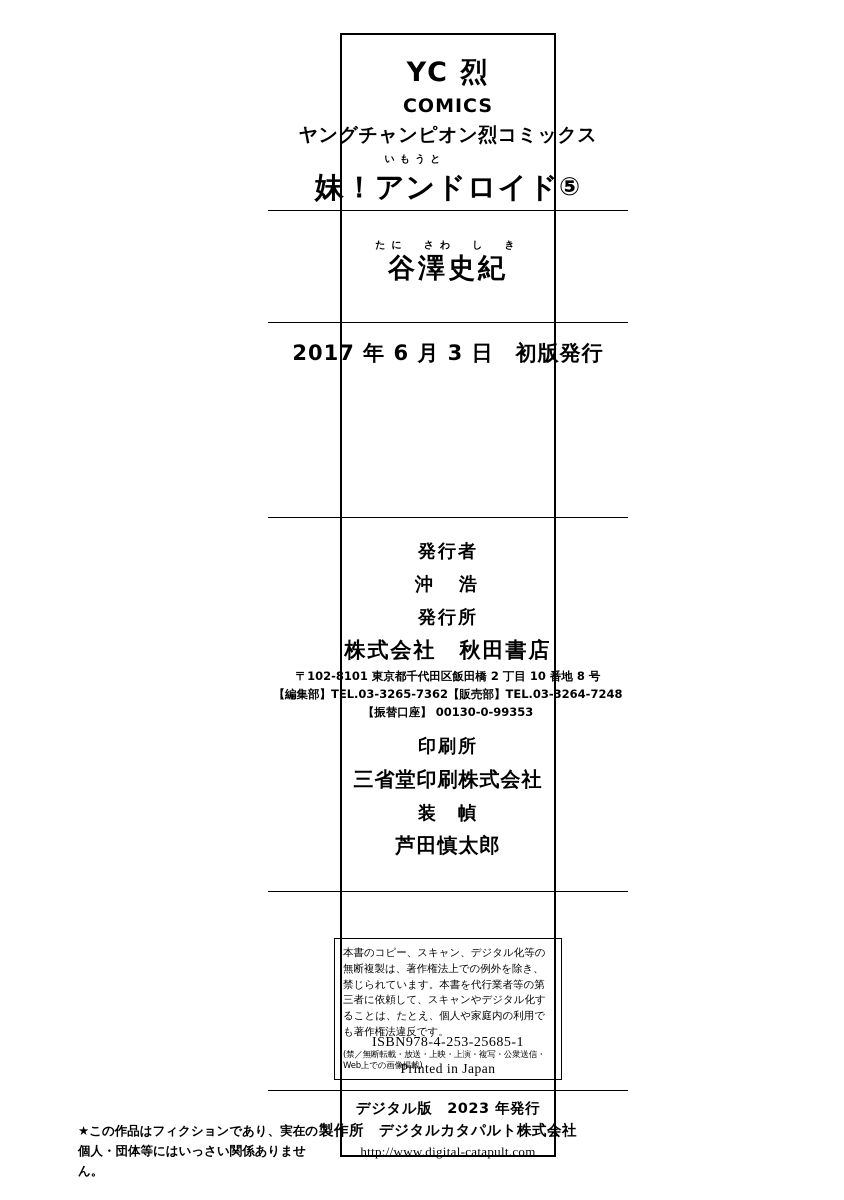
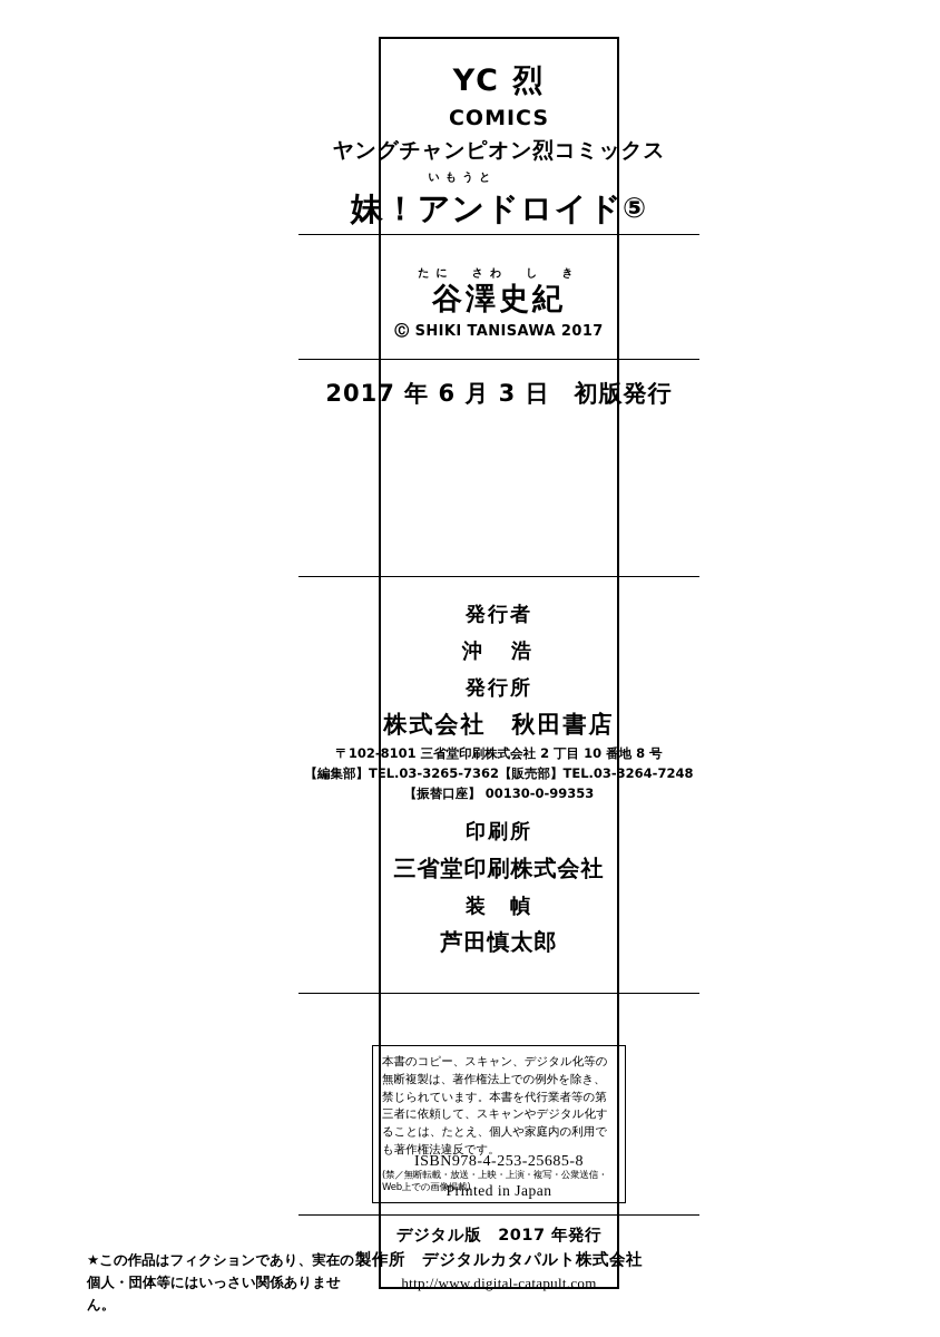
  YC 烈
  COMICS
  ヤングチャンピオン烈コミックス
  いもうと
  妹！アンドロイド⑤
  たに さわ し き
  谷澤史紀
+ Ⓒ SHIKI TANISAWA 2017
  2017 年 6 月 3 日 初版発行
  発行者
  沖 浩
  発行所
  株式会社 秋田書店
- 〒102-8101 東京都千代田区飯田橋 2 丁目 10 番地 8 号
+ 〒102-8101 三省堂印刷株式会社 2 丁目 10 番地 8 号
  【編集部】TEL.03-3265-7362【販売部】TEL.03-3264-7248
  【振替口座】 00130-0-99353
  印刷所
  三省堂印刷株式会社
  装 幀
  芦田慎太郎
  本書のコピー、スキャン、デジタル化等の無断複製は、著作権法上での例外を除き、禁じられています。本書を代行業者等の第三者に依頼して、スキャンやデジタル化することは、たとえ、個人や家庭内の利用でも著作権法違反です。
  (禁／無断転載・放送・上映・上演・複写・公衆送信・Web上での画像掲載)
- ISBN978-4-253-25685-1
+ ISBN978-4-253-25685-8
  Printed in Japan
- デジタル版 2023 年発行
+ デジタル版 2017 年発行
  製作所 デジタルカタパルト株式会社
  http://www.digital-catapult.com
  ★この作品はフィクションであり、実在の
  個人・団体等にはいっさい関係ありません。
